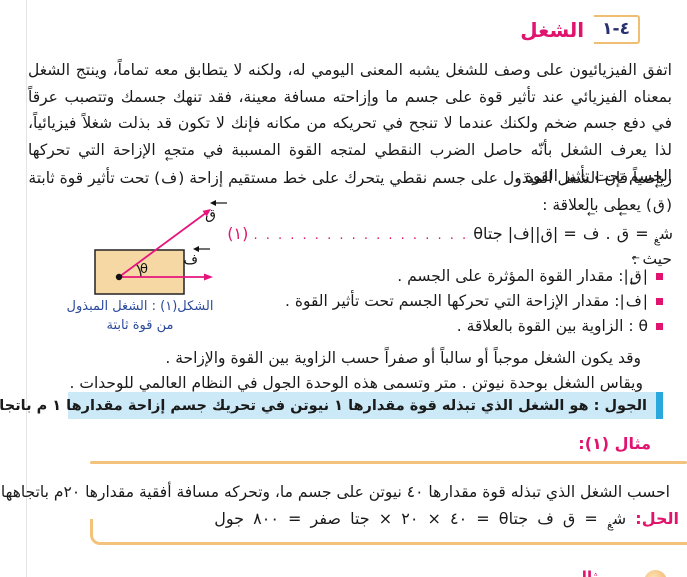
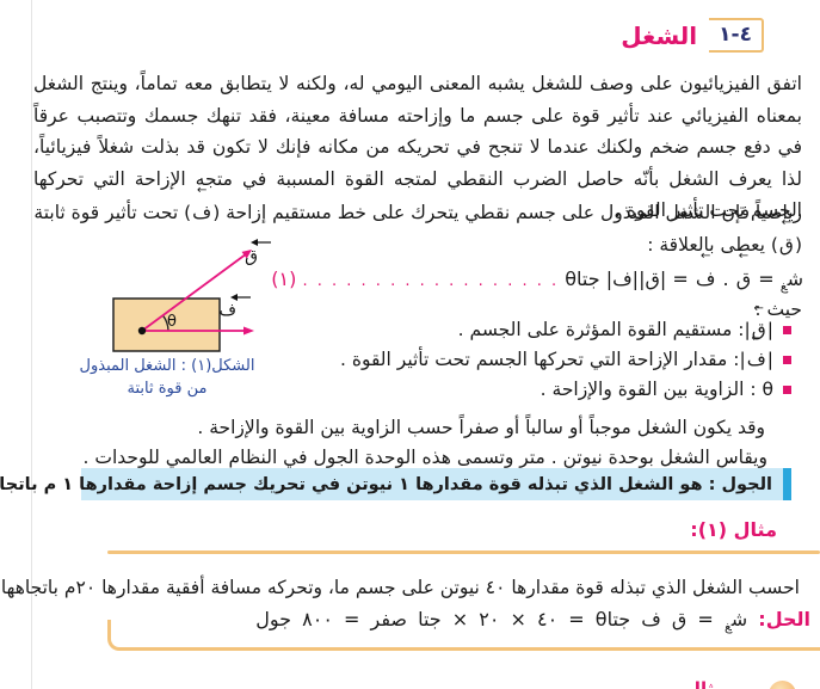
  ٤-١
  الشغل
  اتفق الفيزيائيون على وصف للشغل يشبه المعنى اليومي له، ولكنه لا يتطابق معه تماماً، وينتج الشغل بمعناه الفيزيائي عند تأثير قوة على جسم ما وإزاحته مسافة معينة، فقد تنهك جسمك وتتصبب عرقاً في دفع جسم ضخم ولكنك عندما لا تنجح في تحريكه من مكانه فإنك لا تكون قد بذلت شغلاً فيزيائياً، لذا يعرف الشغل بأنّه حاصل الضرب النقطي لمتجه القوة المسببة في متجه الإزاحة التي تحركها الجسم تحت تأثير القوة .
  رياضياً فإن الشغل المبذول على جسم نقطي يتحرك على خط مستقيم إزاحة (ف) تحت تأثير قوة ثابتة
  (ق) يعطى بالعلاقة :
  شغ = ق . ف = |ق||ف| جتاθ . . . . . . . . . . . . . . . . . . (١)
  حيث :
  |
  ق
  |
  :
- مقدار القوة المؤثرة على الجسم .
+ مستقيم القوة المؤثرة على الجسم .
  |
  ف
  |
  :
  مقدار الإزاحة التي تحركها الجسم تحت تأثير القوة .
  θ
  :
- الزاوية بين القوة بالعلاقة .
+ الزاوية بين القوة والإزاحة .
  وقد يكون الشغل موجباً أو سالباً أو صفراً حسب الزاوية بين القوة والإزاحة .
  ويقاس الشغل بوحدة نيوتن . متر وتسمى هذه الوحدة الجول في النظام العالمي للوحدات .
  الجول : هو الشغل الذي تبذله قوة مقدارها ١ نيوتن في تحريك جسم إزاحة مقدارها ١ م باتجا
  مثال (١):
  احسب الشغل الذي تبذله قوة مقدارها ٤٠ نيوتن على جسم ما، وتحركه مسافة أفقية مقدارها ٢٠م باتجاهها
  الحل: شغ = ق ف جتاθ = ٤٠ × ٢٠ × جتا صفر = ٨٠٠ جول
  θ
  ق
  ف
  الشكل(١) : الشغل المبذول
  من قوة ثابتة
